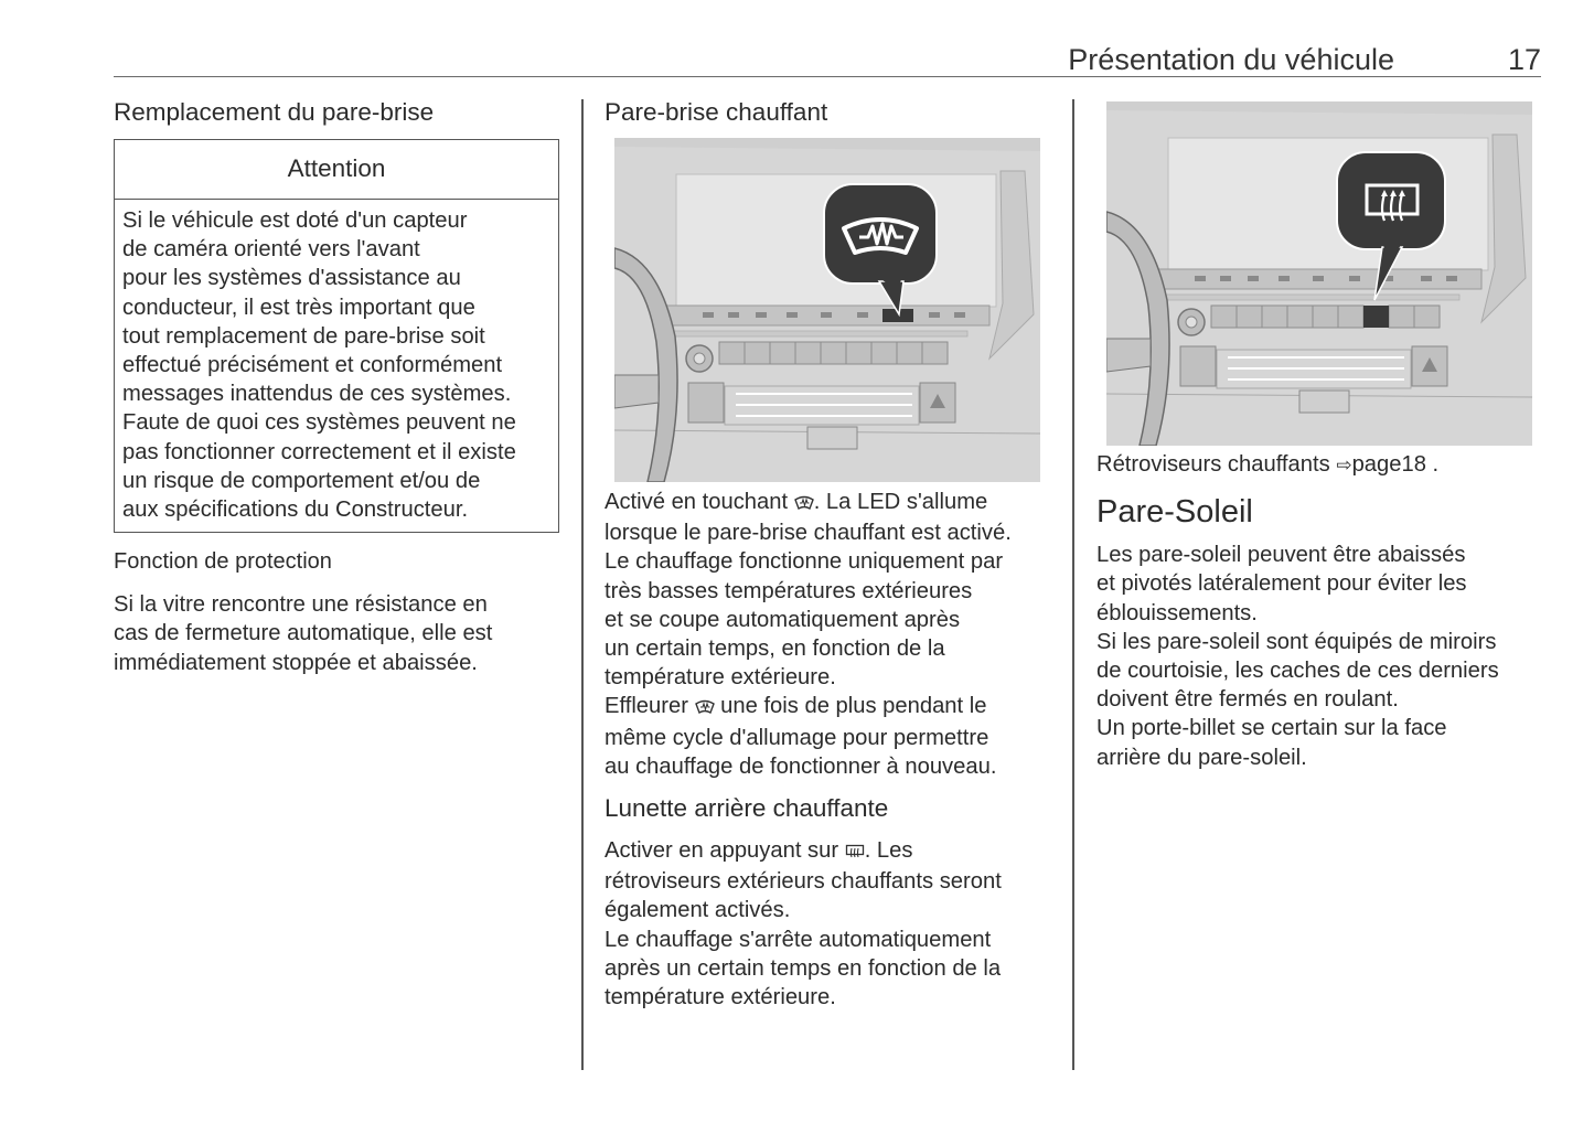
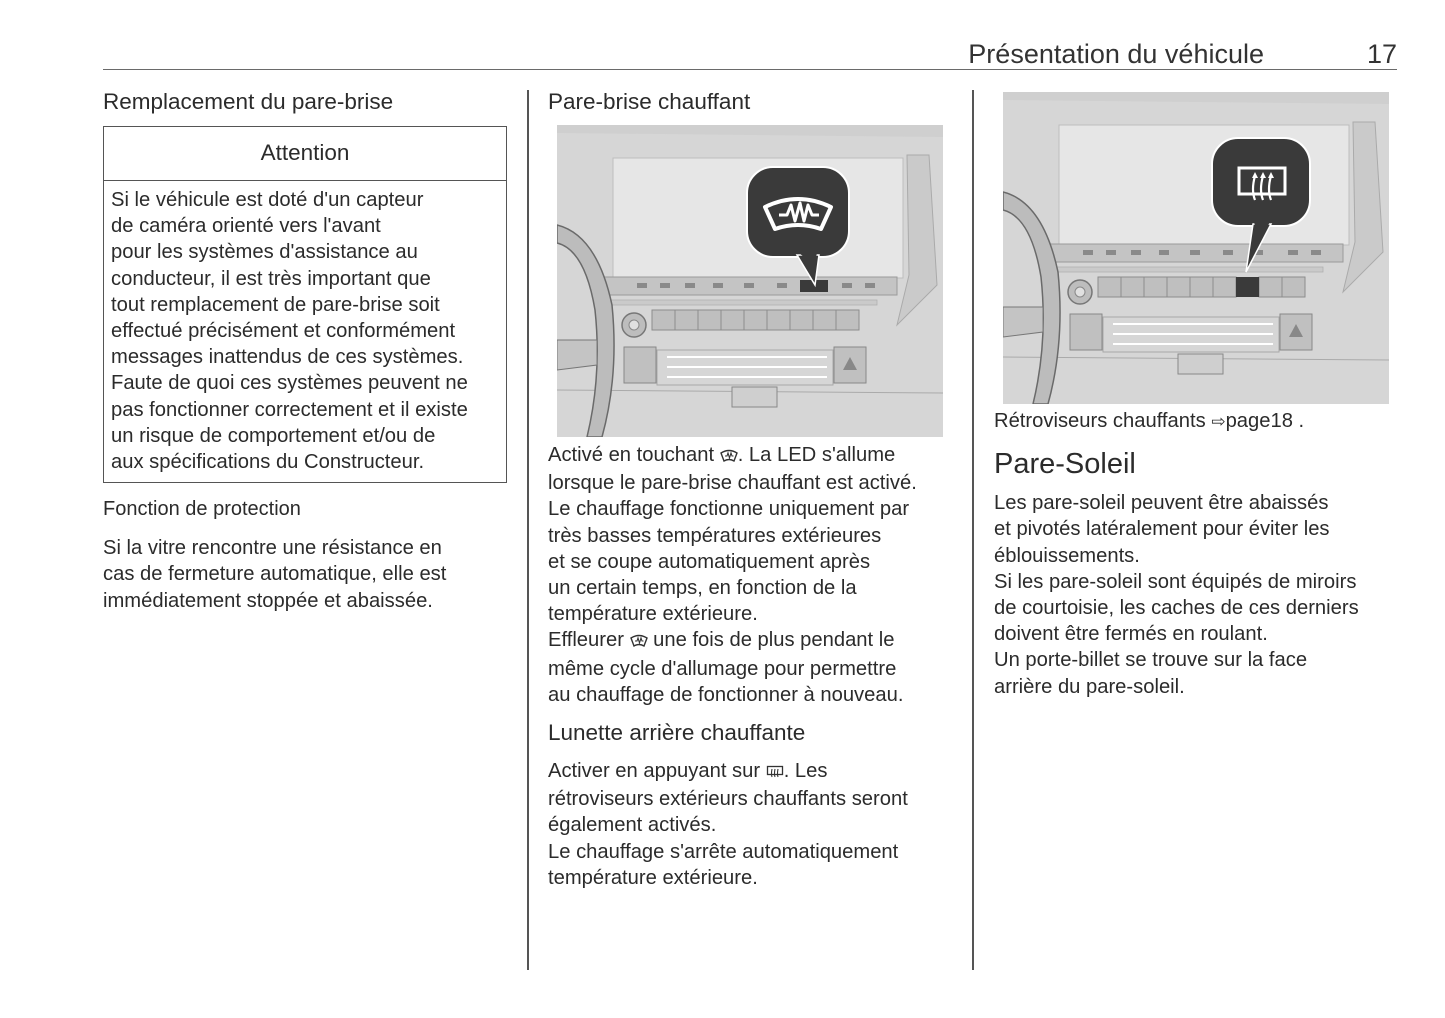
  Présentation du véhicule
  17
  Remplacement du pare-brise
  Attention
  Si le véhicule est doté d'un capteur
  de caméra orienté vers l'avant
  pour les systèmes d'assistance au
  conducteur, il est très important que
  tout remplacement de pare-brise soit
  effectué précisément et conformément
  messages inattendus de ces systèmes.
  Faute de quoi ces systèmes peuvent ne
  pas fonctionner correctement et il existe
  un risque de comportement et/ou de
  aux spécifications du Constructeur.
  Fonction de protection
  Si la vitre rencontre une résistance en
  cas de fermeture automatique, elle est
  immédiatement stoppée et abaissée.
  Pare-brise chauffant
  Activé en touchant . La LED s'allume
  lorsque le pare-brise chauffant est activé.
  Le chauffage fonctionne uniquement par
  très basses températures extérieures
  et se coupe automatiquement après
  un certain temps, en fonction de la
  température extérieure.
  Effleurer une fois de plus pendant le
  même cycle d'allumage pour permettre
  au chauffage de fonctionner à nouveau.
  Lunette arrière chauffante
  Activer en appuyant sur . Les
  rétroviseurs extérieurs chauffants seront
  également activés.
  Le chauffage s'arrête automatiquement
- après un certain temps en fonction de la
  température extérieure.
  Rétroviseurs chauffants ⇨page18 .
  Pare-Soleil
  Les pare-soleil peuvent être abaissés
  et pivotés latéralement pour éviter les
  éblouissements.
  Si les pare-soleil sont équipés de miroirs
  de courtoisie, les caches de ces derniers
  doivent être fermés en roulant.
- Un porte-billet se certain sur la face
+ Un porte-billet se trouve sur la face
  arrière du pare-soleil.
